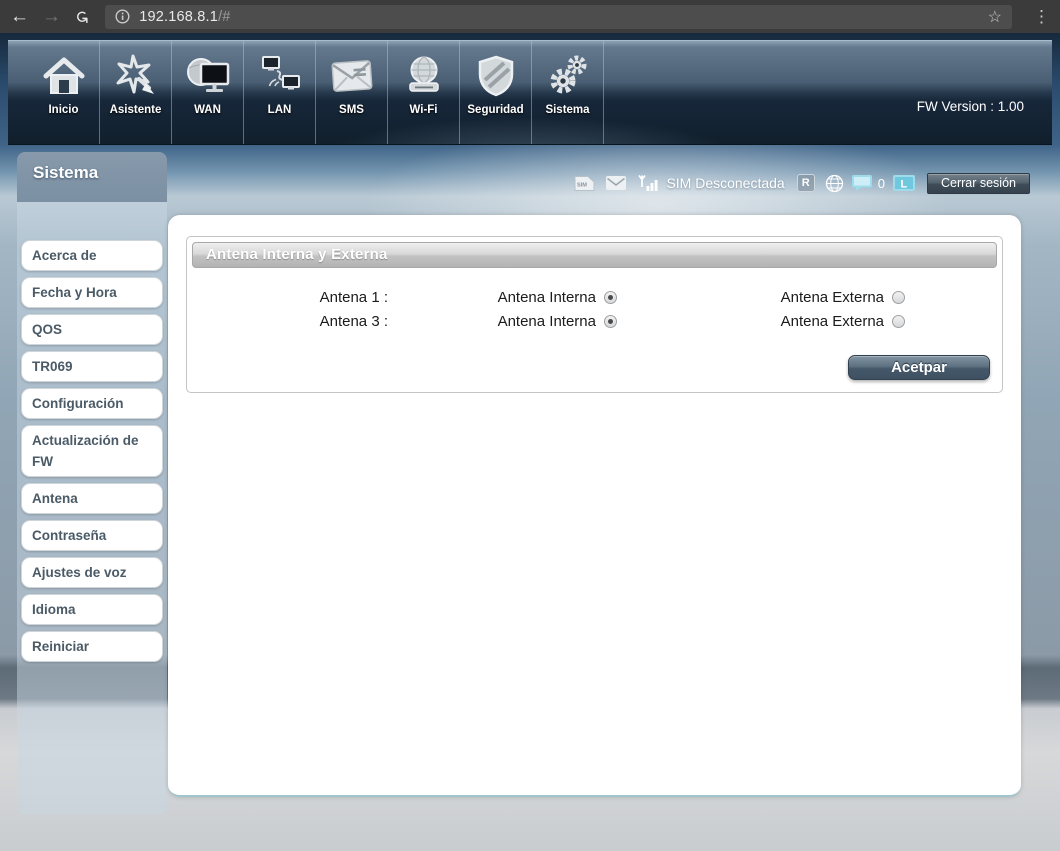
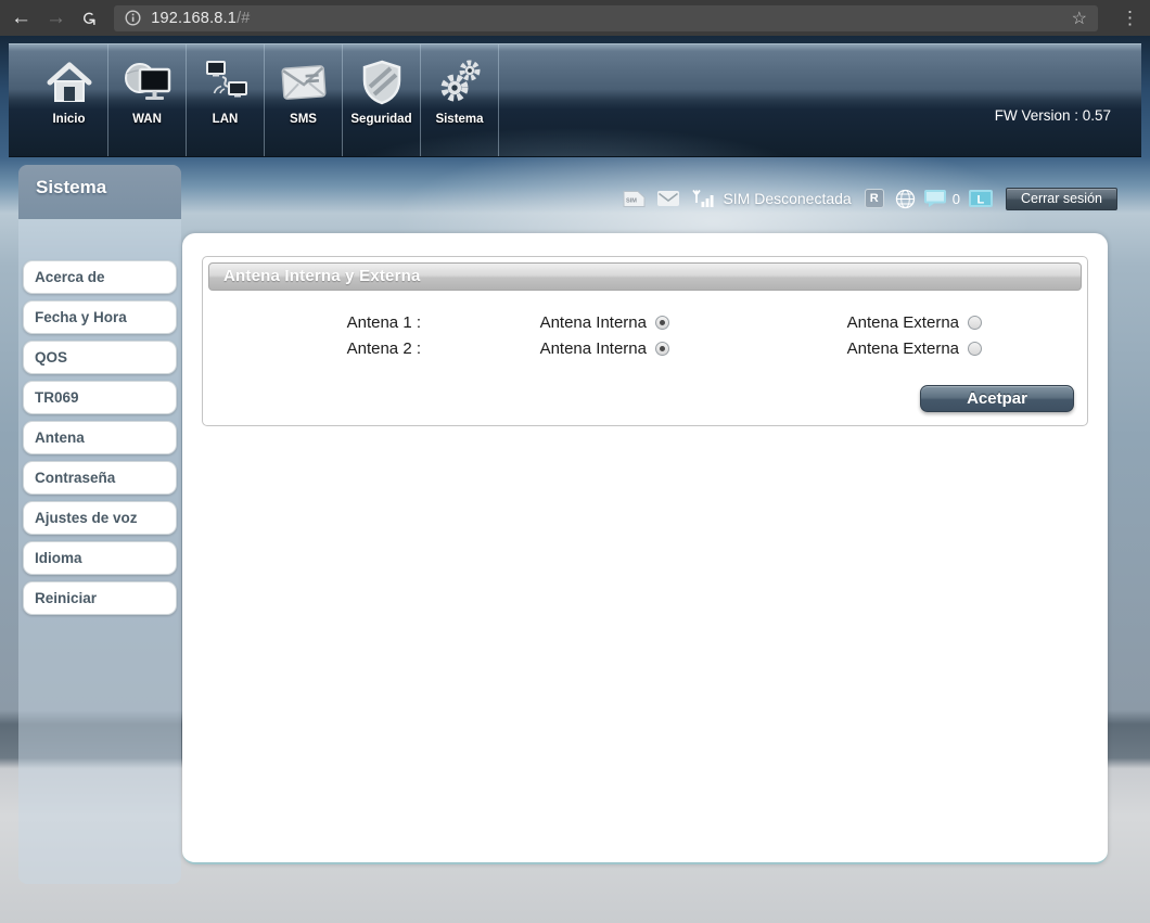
  ←
  →
  192.168.8.1/#
  ☆
  ⋮
  Inicio
- Asistente
  WAN
  LAN
  SMS
- Wi-Fi
  Seguridad
  Sistema
- FW Version : 1.00
+ FW Version : 0.57
  Sistema
  Acerca de
  Fecha y Hora
  QOS
  TR069
- Configuración
- Actualización de FW
  Antena
  Contraseña
  Ajustes de voz
  Idioma
  Reiniciar
  SIM Desconectada
  R
  0
  L
  Cerrar sesión
  Antena Interna y Externa
  Antena 1 :
  Antena Interna
  Antena Externa
- Antena 3 :
+ Antena 2 :
  Antena Interna
  Antena Externa
  Acetpar
